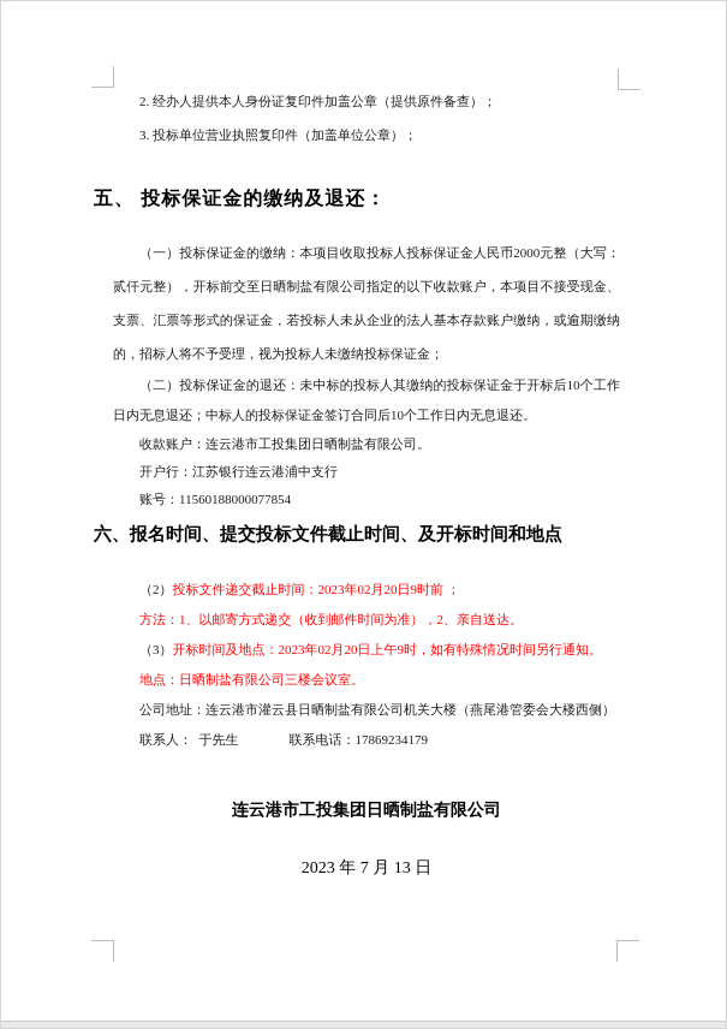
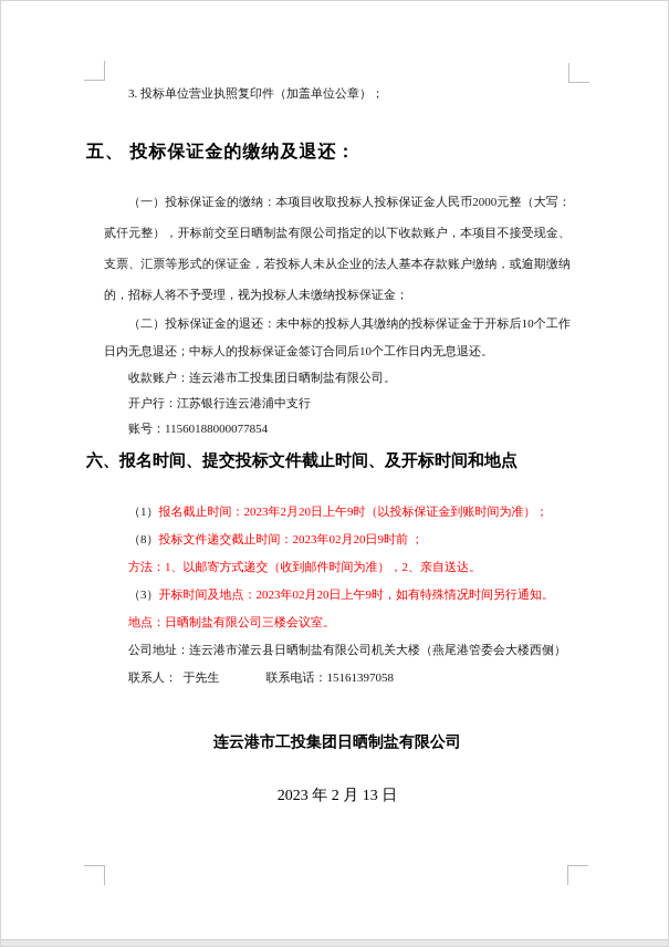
- 2. 经办人提供本人身份证复印件加盖公章（提供原件备查）；
  3. 投标单位营业执照复印件（加盖单位公章）；
  五、 投标保证金的缴纳及退还：
  （一）投标保证金的缴纳：本项目收取投标人投标保证金人民币2000元整（大写：贰仟元整），开标前交至日晒制盐有限公司指定的以下收款账户，本项目不接受现金、支票、汇票等形式的保证金，若投标人未从企业的法人基本存款账户缴纳，或逾期缴纳的，招标人将不予受理，视为投标人未缴纳投标保证金；
  （二）投标保证金的退还：未中标的投标人其缴纳的投标保证金于开标后10个工作日内无息退还；中标人的投标保证金签订合同后10个工作日内无息退还。
  收款账户：连云港市工投集团日晒制盐有限公司。
  开户行：江苏银行连云港浦中支行
  账号：11560188000077854
  六、报名时间、提交投标文件截止时间、及开标时间和地点
+ （1）报名截止时间：2023年2月20日上午9时（以投标保证金到账时间为准）；
- （2）投标文件递交截止时间：2023年02月20日9时前 ；
+ （8）投标文件递交截止时间：2023年02月20日9时前 ；
  方法：1、以邮寄方式递交（收到邮件时间为准），2、亲自送达。
  （3）开标时间及地点：2023年02月20日上午9时，如有特殊情况时间另行通知。
  地点：日晒制盐有限公司三楼会议室。
  公司地址：连云港市灌云县日晒制盐有限公司机关大楼（燕尾港管委会大楼西侧）
- 联系人： 于先生 联系电话：17869234179
+ 联系人： 于先生 联系电话：15161397058
  连云港市工投集团日晒制盐有限公司
- 2023 年 7 月 13 日
+ 2023 年 2 月 13 日
